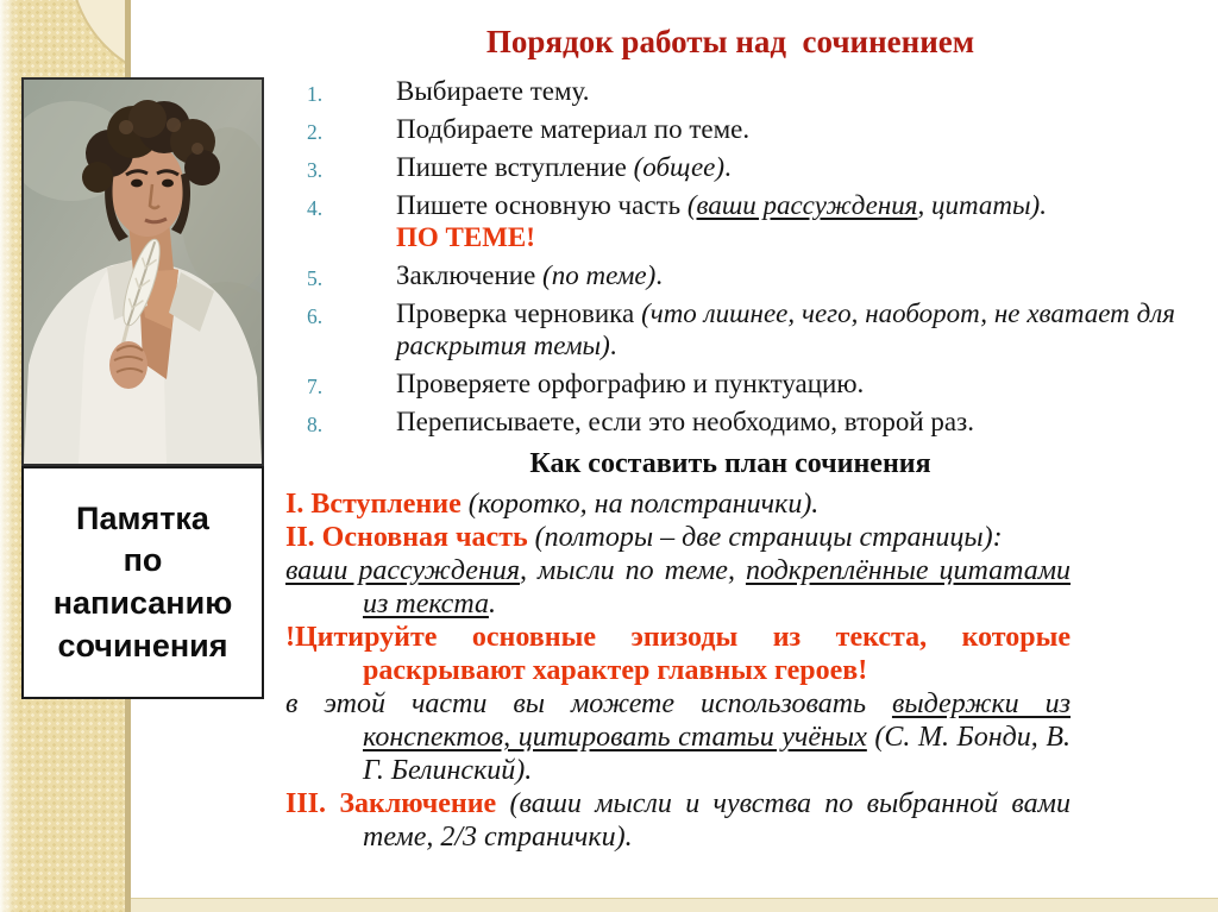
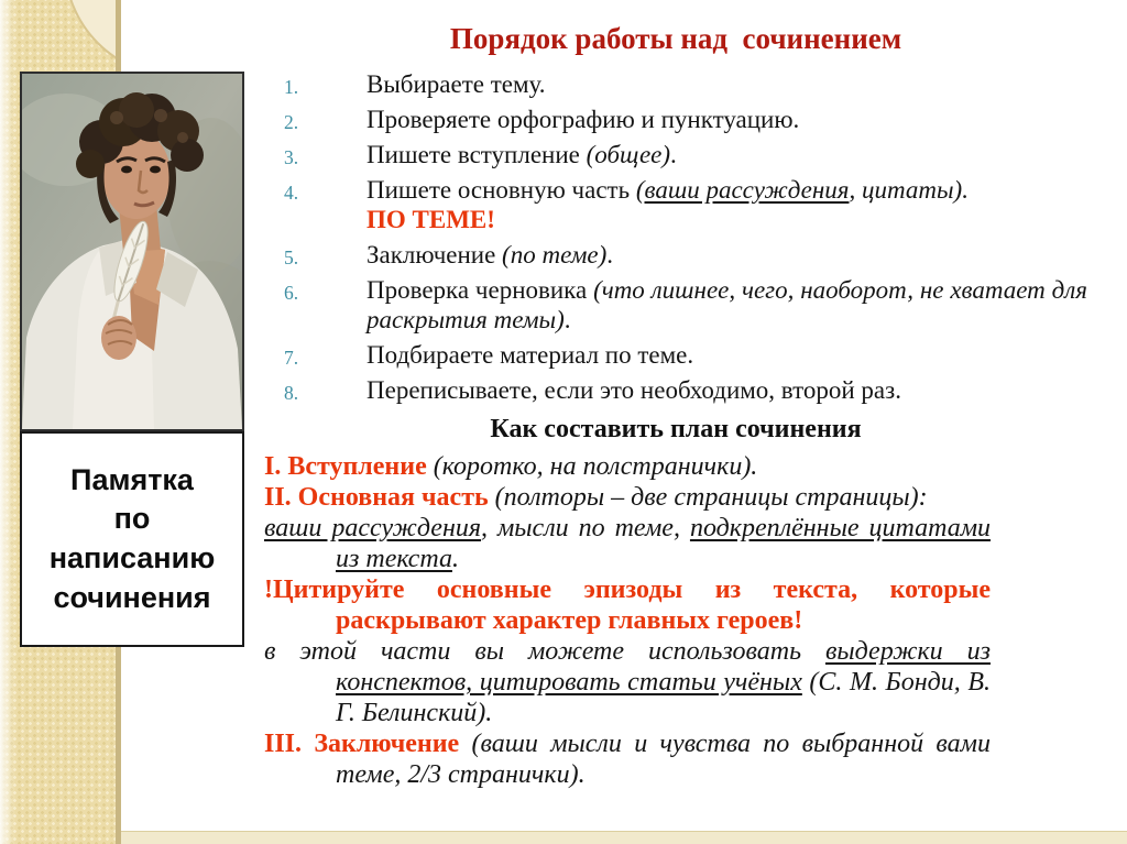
  Памятка
  по
  написанию
  сочинения
  Порядок работы над сочинением
  1.
  Выбираете тему.
  2.
- Подбираете материал по теме.
+ Проверяете орфографию и пунктуацию.
  3.
  Пишете вступление (общее).
  4.
  Пишете основную часть (ваши рассуждения, цитаты).
  ПО ТЕМЕ!
  5.
  Заключение (по теме).
  6.
  Проверка черновика (что лишнее, чего, наоборот, не хватает для раскрытия темы).
  7.
- Проверяете орфографию и пунктуацию.
+ Подбираете материал по теме.
  8.
  Переписываете, если это необходимо, второй раз.
  Как составить план сочинения
  I. Вступление (коротко, на полстранички).
  II. Основная часть (полторы – две страницы страницы):
  ваши рассуждения, мысли по теме, подкреплённые цитатами из текста.
  !Цитируйте основные эпизоды из текста, которые раскрывают характер главных героев!
  в этой части вы можете использовать выдержки из конспектов, цитировать статьи учёных (С. М. Бонди, В. Г. Белинский).
  III. Заключение (ваши мысли и чувства по выбранной вами теме, 2/3 странички).
